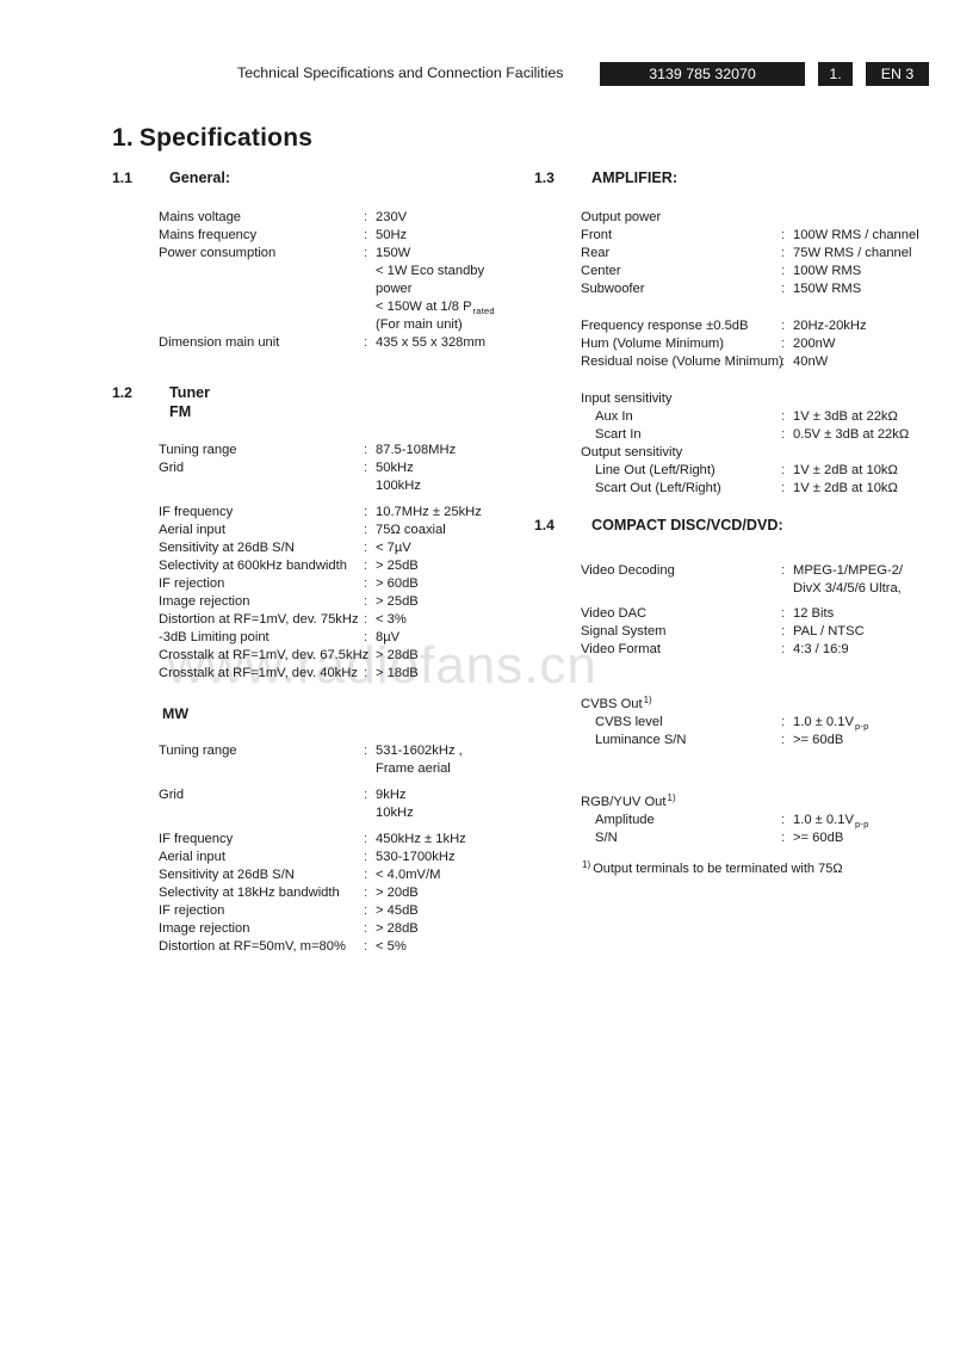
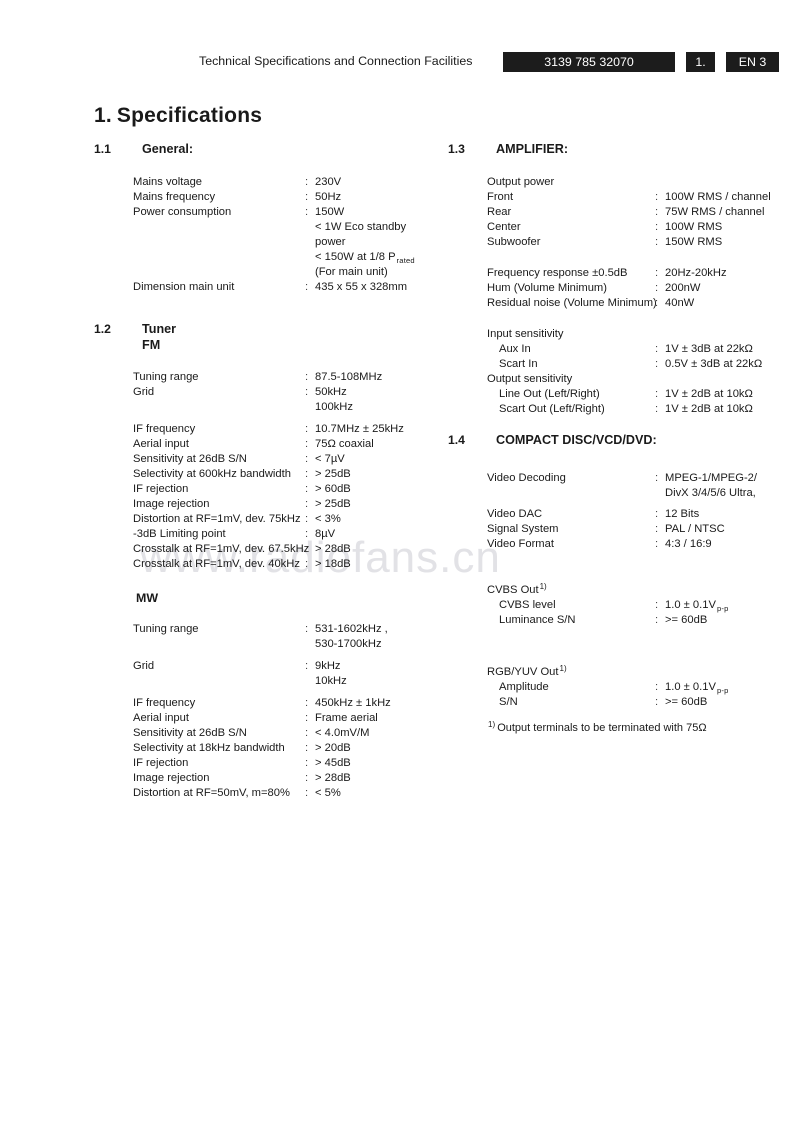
  www.radiofans.cn
  Technical Specifications and Connection Facilities
  3139 785 32070
  1.
  EN 3
  1. Specifications
  1.1
  General:
  Mains voltage
  :
  230V
  Mains frequency
  :
  50Hz
  Power consumption
  :
  150W
  < 1W Eco standby
  power
  < 150W at 1/8 Prated
  (For main unit)
  Dimension main unit
  :
  435 x 55 x 328mm
  1.2
  Tuner
  FM
  Tuning range
  :
  87.5-108MHz
  Grid
  :
  50kHz
  100kHz
  IF frequency
  :
  10.7MHz ± 25kHz
  Aerial input
  :
  75Ω coaxial
  Sensitivity at 26dB S/N
  :
  < 7µV
  Selectivity at 600kHz bandwidth
  :
  > 25dB
  IF rejection
  :
  > 60dB
  Image rejection
  :
  > 25dB
  Distortion at RF=1mV, dev. 75kHz
  :
  < 3%
  -3dB Limiting point
  :
  8µV
  Crosstalk at RF=1mV, dev. 67.5kHz
  :
  > 28dB
  Crosstalk at RF=1mV, dev. 40kHz
  :
  > 18dB
  MW
  Tuning range
  :
  531-1602kHz ,
- Frame aerial
+ 530-1700kHz
  Grid
  :
  9kHz
  10kHz
  IF frequency
  :
  450kHz ± 1kHz
  Aerial input
  :
- 530-1700kHz
+ Frame aerial
  Sensitivity at 26dB S/N
  :
  < 4.0mV/M
  Selectivity at 18kHz bandwidth
  :
  > 20dB
  IF rejection
  :
  > 45dB
  Image rejection
  :
  > 28dB
  Distortion at RF=50mV, m=80%
  :
  < 5%
  1.3
  AMPLIFIER:
  Output power
  Front
  :
  100W RMS / channel
  Rear
  :
  75W RMS / channel
  Center
  :
  100W RMS
  Subwoofer
  :
  150W RMS
  Frequency response ±0.5dB
  :
  20Hz-20kHz
  Hum (Volume Minimum)
  :
  200nW
  Residual noise (Volume Minimum)
  :
  40nW
  Input sensitivity
  Aux In
  :
  1V ± 3dB at 22kΩ
  Scart In
  :
  0.5V ± 3dB at 22kΩ
  Output sensitivity
  Line Out (Left/Right)
  :
  1V ± 2dB at 10kΩ
  Scart Out (Left/Right)
  :
  1V ± 2dB at 10kΩ
  1.4
  COMPACT DISC/VCD/DVD:
  Video Decoding
  :
  MPEG-1/MPEG-2/
  DivX 3/4/5/6 Ultra,
  Video DAC
  :
  12 Bits
  Signal System
  :
  PAL / NTSC
  Video Format
  :
  4:3 / 16:9
  CVBS Out1)
  CVBS level
  :
  1.0 ± 0.1Vp-p
  Luminance S/N
  :
  >= 60dB
  RGB/YUV Out1)
  Amplitude
  :
  1.0 ± 0.1Vp-p
  S/N
  :
  >= 60dB
  1) Output terminals to be terminated with 75Ω
